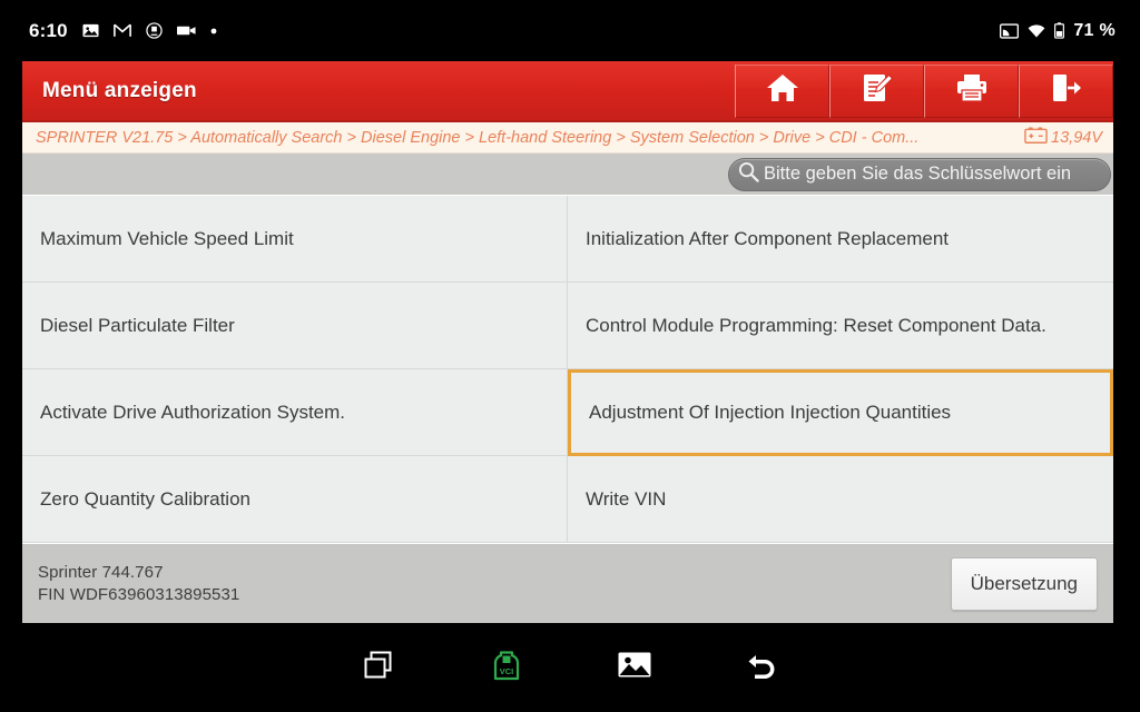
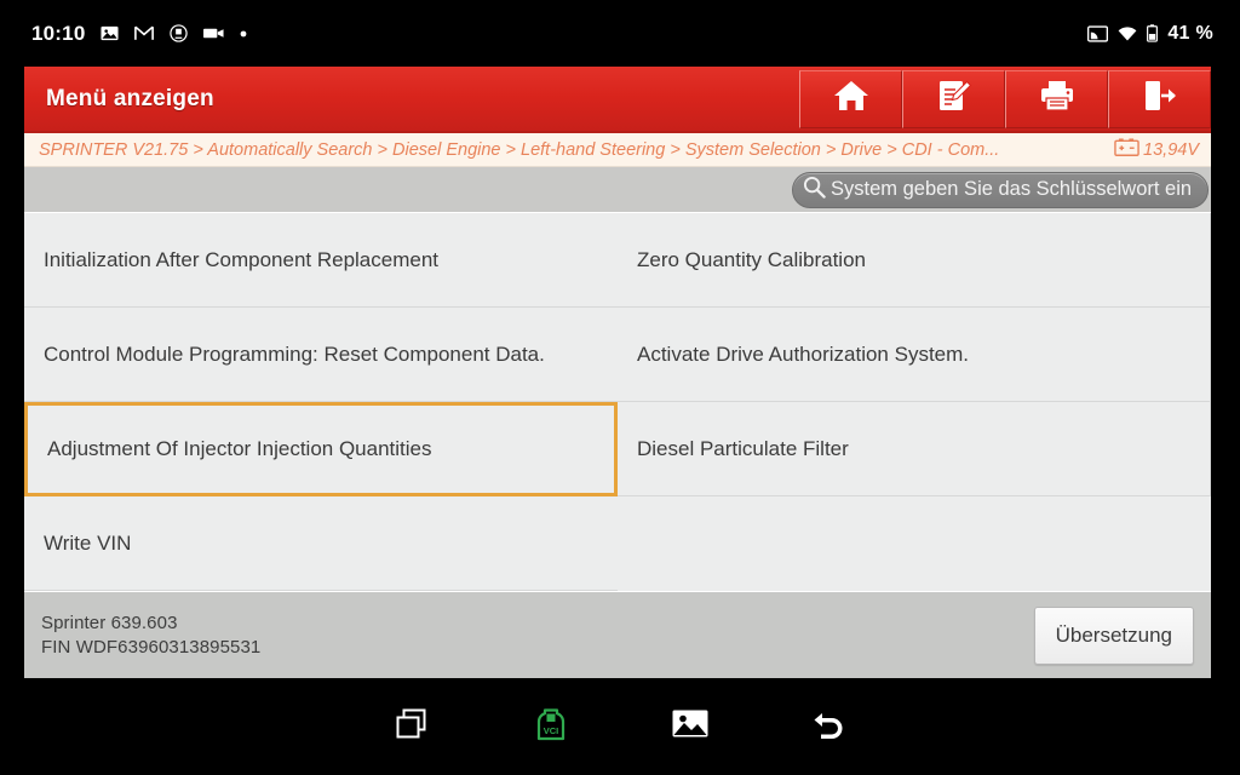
- 6:10
+ 10:10
- 71 %
+ 41 %
  Menü anzeigen
  SPRINTER V21.75 > Automatically Search > Diesel Engine > Left-hand Steering > System Selection > Drive > CDI - Com...
  13,94V
- Bitte geben Sie das Schlüsselwort ein
+ System geben Sie das Schlüsselwort ein
- Maximum Vehicle Speed Limit
  Initialization After Component Replacement
- Diesel Particulate Filter
+ Zero Quantity Calibration
  Control Module Programming: Reset Component Data.
  Activate Drive Authorization System.
- Adjustment Of Injection Injection Quantities
+ Adjustment Of Injector Injection Quantities
- Zero Quantity Calibration
+ Diesel Particulate Filter
  Write VIN
- Sprinter 744.767
+ Sprinter 639.603
  FIN WDF63960313895531
  Übersetzung
  VCI
